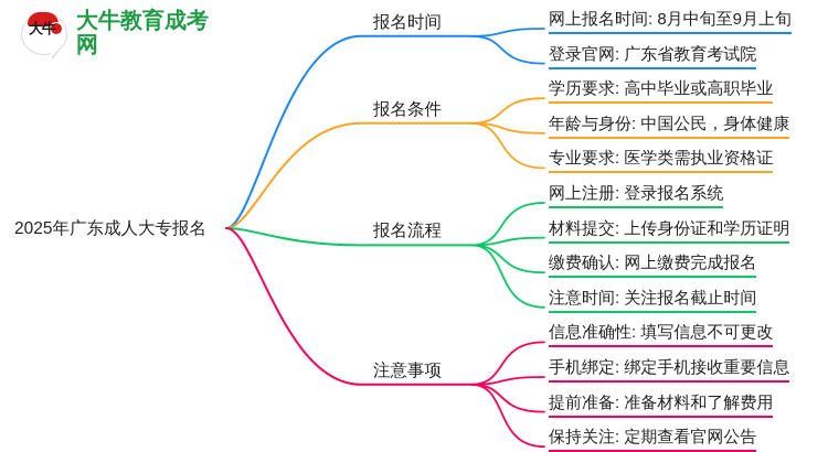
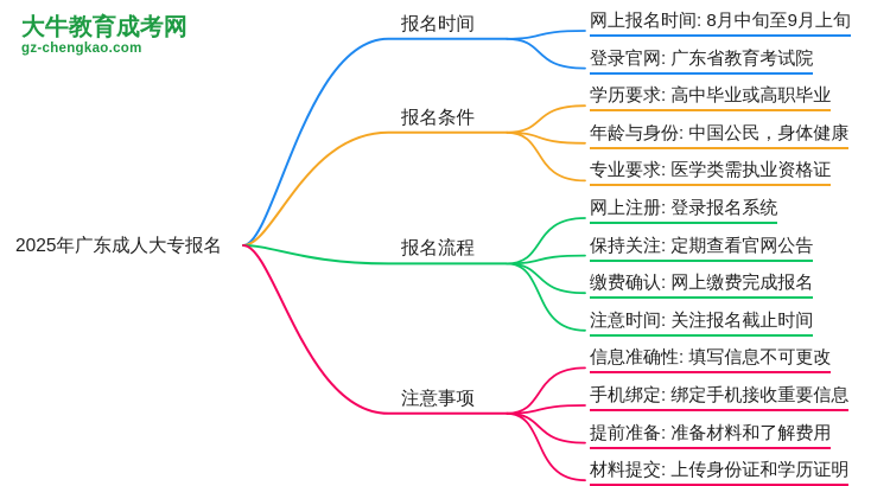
- 大牛
  大牛教育成考网
+ gz-chengkao.com
  2025年广东成人大专报名
  网上报名时间: 8月中旬至9月上旬
  登录官网: 广东省教育考试院
  报名时间
  学历要求: 高中毕业或高职毕业
  年龄与身份: 中国公民，身体健康
  专业要求: 医学类需执业资格证
  报名条件
  网上注册: 登录报名系统
- 材料提交: 上传身份证和学历证明
+ 保持关注: 定期查看官网公告
  缴费确认: 网上缴费完成报名
  注意时间: 关注报名截止时间
  报名流程
  信息准确性: 填写信息不可更改
  手机绑定: 绑定手机接收重要信息
  提前准备: 准备材料和了解费用
- 保持关注: 定期查看官网公告
+ 材料提交: 上传身份证和学历证明
  注意事项
